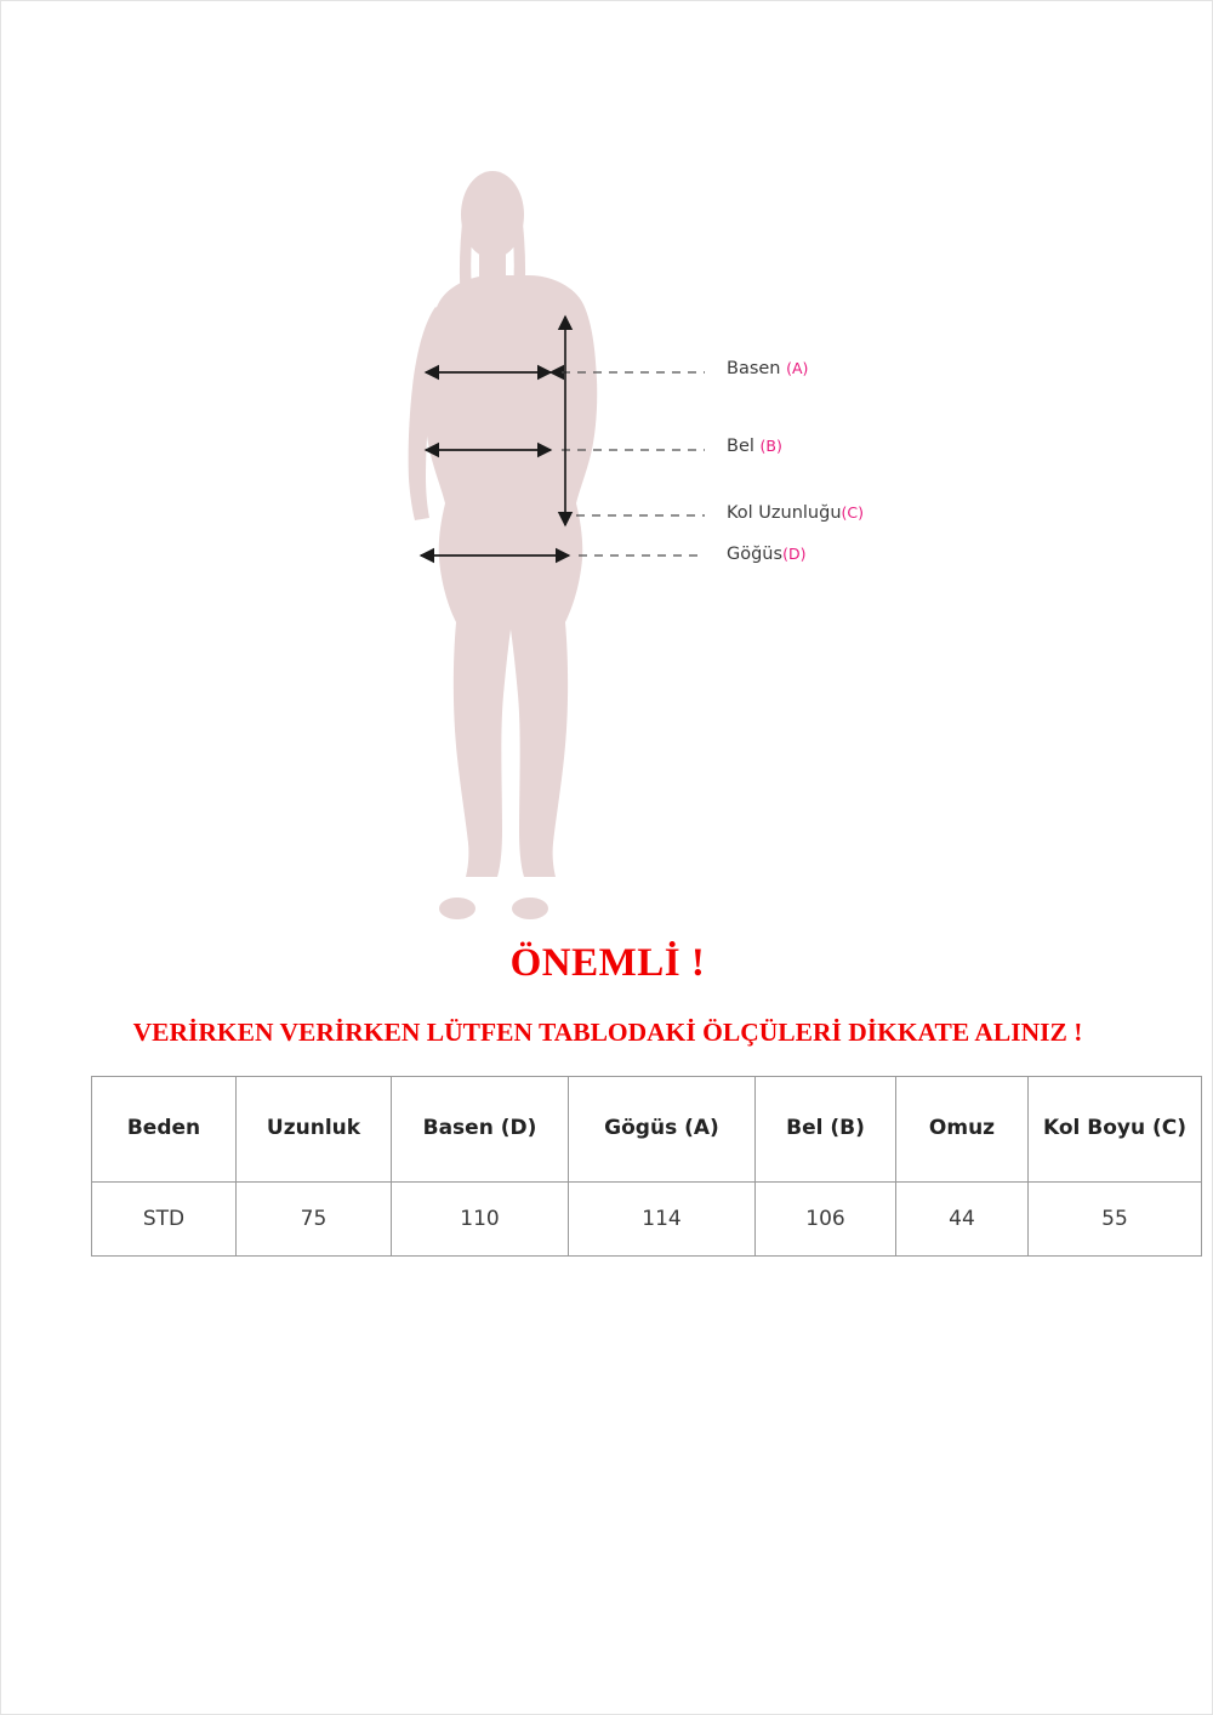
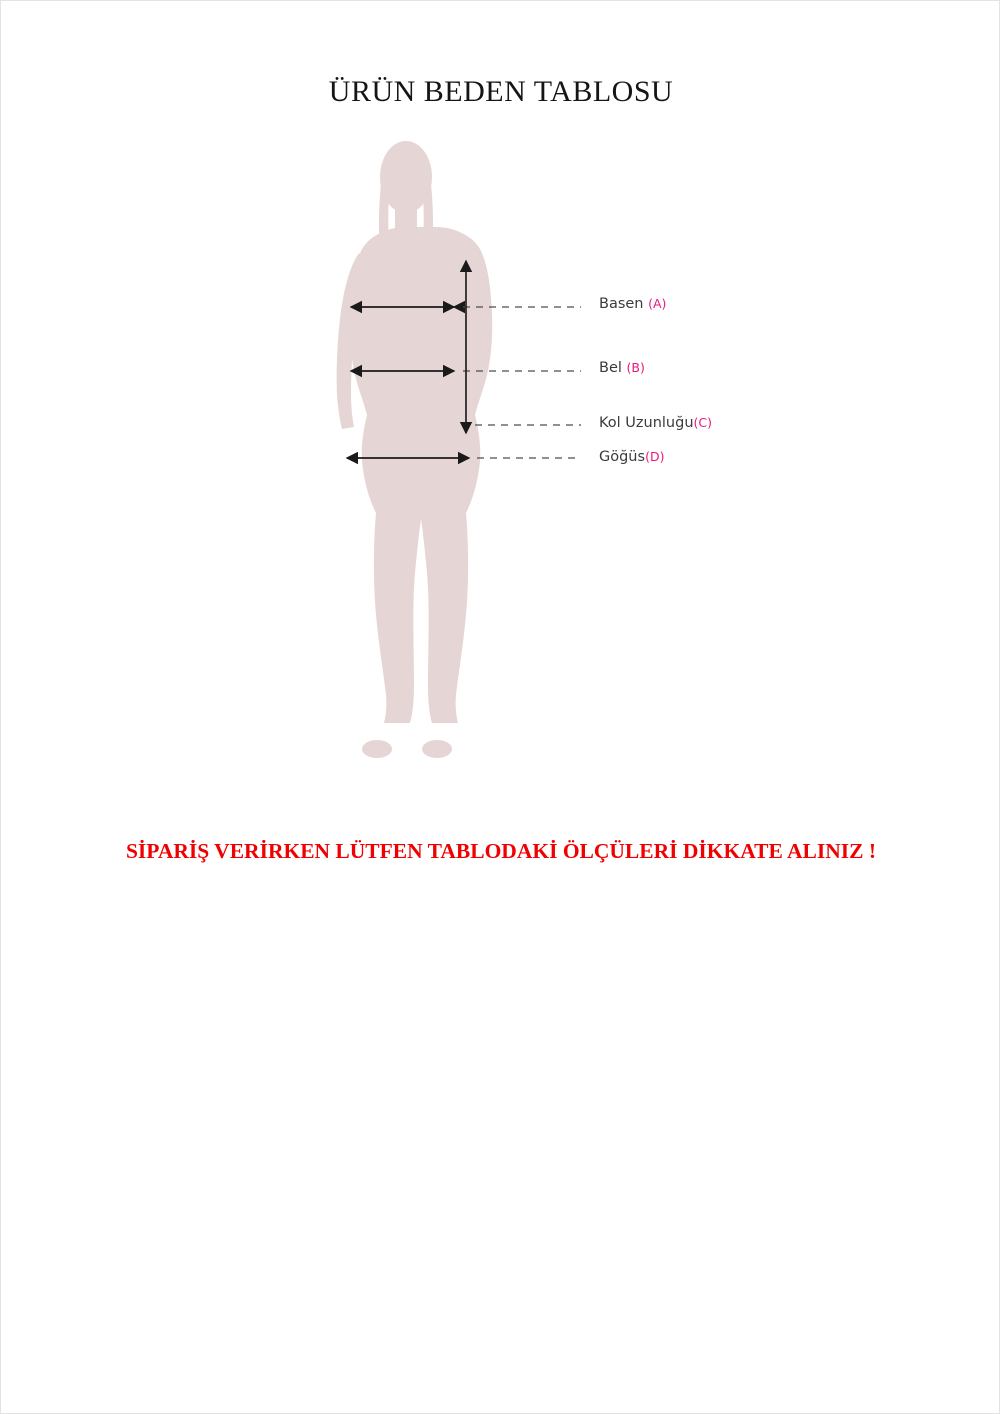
+ ÜRÜN BEDEN TABLOSU
  Basen (A)
  Bel (B)
  Kol Uzunluğu(C)
  Göğüs(D)
- ÖNEMLİ !
- VERİRKEN VERİRKEN LÜTFEN TABLODAKİ ÖLÇÜLERİ DİKKATE ALINIZ !
+ SİPARİŞ VERİRKEN LÜTFEN TABLODAKİ ÖLÇÜLERİ DİKKATE ALINIZ !
- Beden	Uzunluk	Basen (D)	Gögüs (A)	Bel (B)	Omuz	Kol Boyu (C)
- STD	75	110	114	106	44	55
